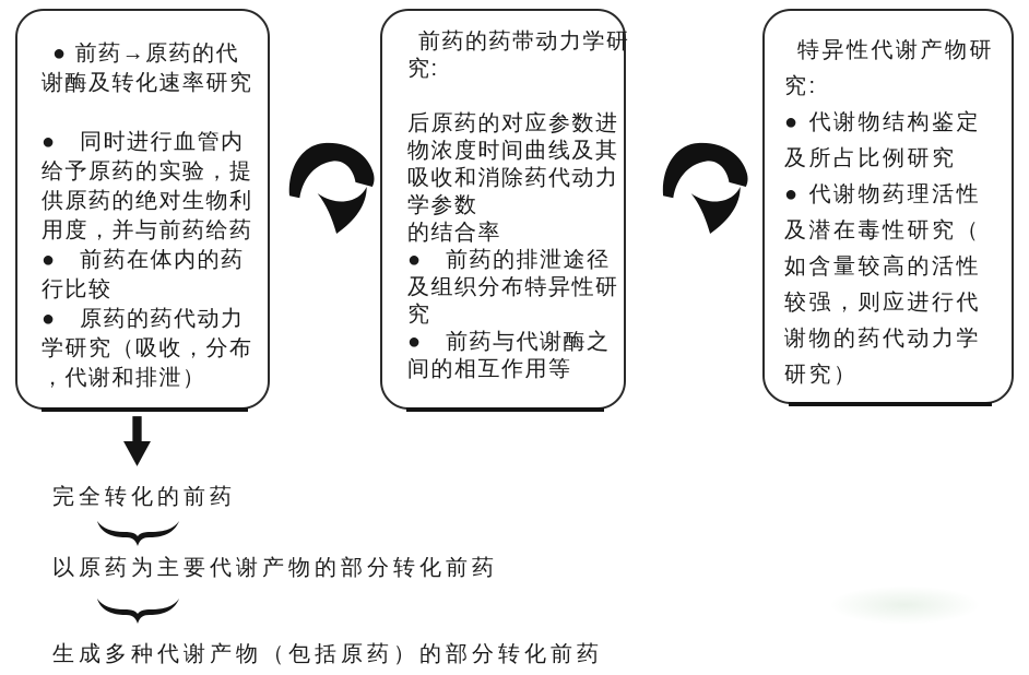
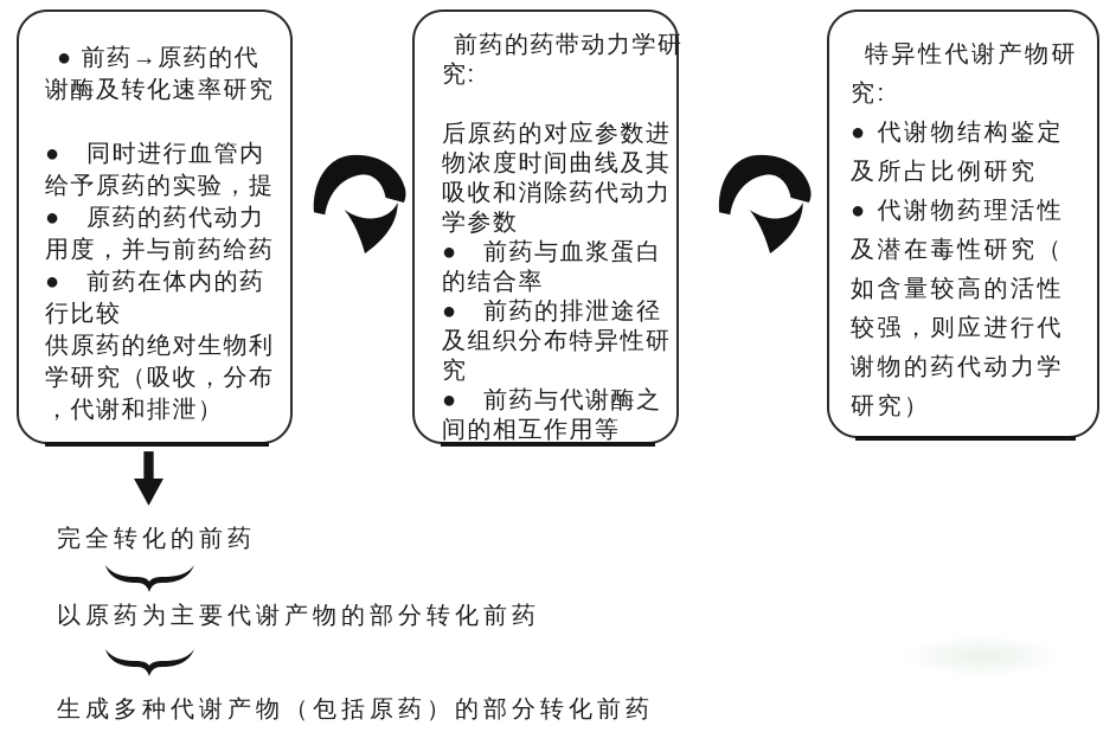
  ● 前药→原药的代
  谢酶及转化速率研究
  ● 同时进行血管内
  给予原药的实验，提
- 供原药的绝对生物利
+ ● 原药的药代动力
  用度，并与前药给药
  ● 前药在体内的药
  行比较
- ● 原药的药代动力
+ 供原药的绝对生物利
  学研究（吸收，分布
  ，代谢和排泄）
  前药的药带动力学研
  究:
  后原药的对应参数进
  物浓度时间曲线及其
  吸收和消除药代动力
  学参数
+ ● 前药与血浆蛋白
  的结合率
  ● 前药的排泄途径
  及组织分布特异性研
  究
  ● 前药与代谢酶之
  间的相互作用等
  特异性代谢产物研
  究:
  ● 代谢物结构鉴定
  及所占比例研究
  ● 代谢物药理活性
  及潜在毒性研究（
  如含量较高的活性
  较强，则应进行代
  谢物的药代动力学
  研究）
  完全转化的前药
  以原药为主要代谢产物的部分转化前药
  生成多种代谢产物（包括原药）的部分转化前药
